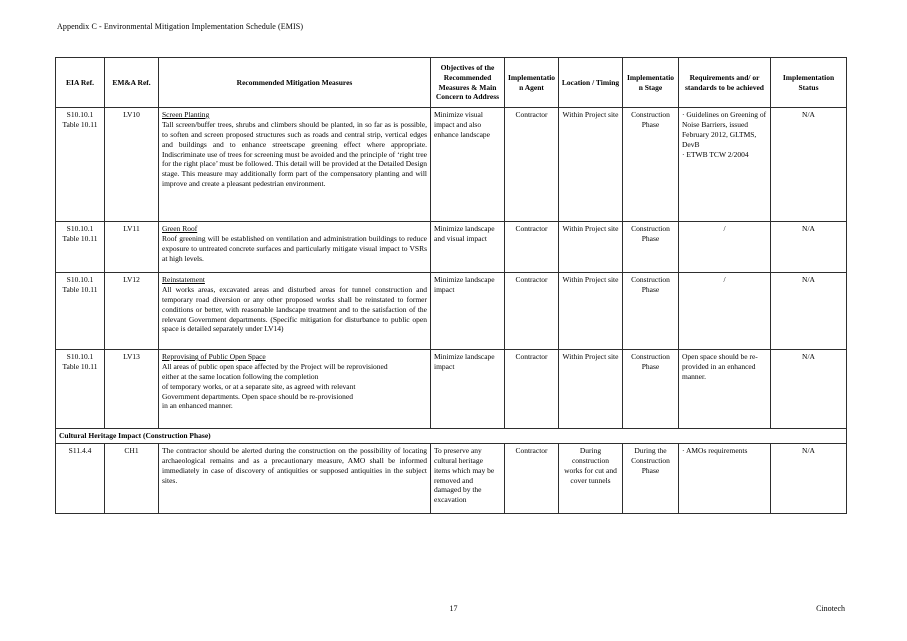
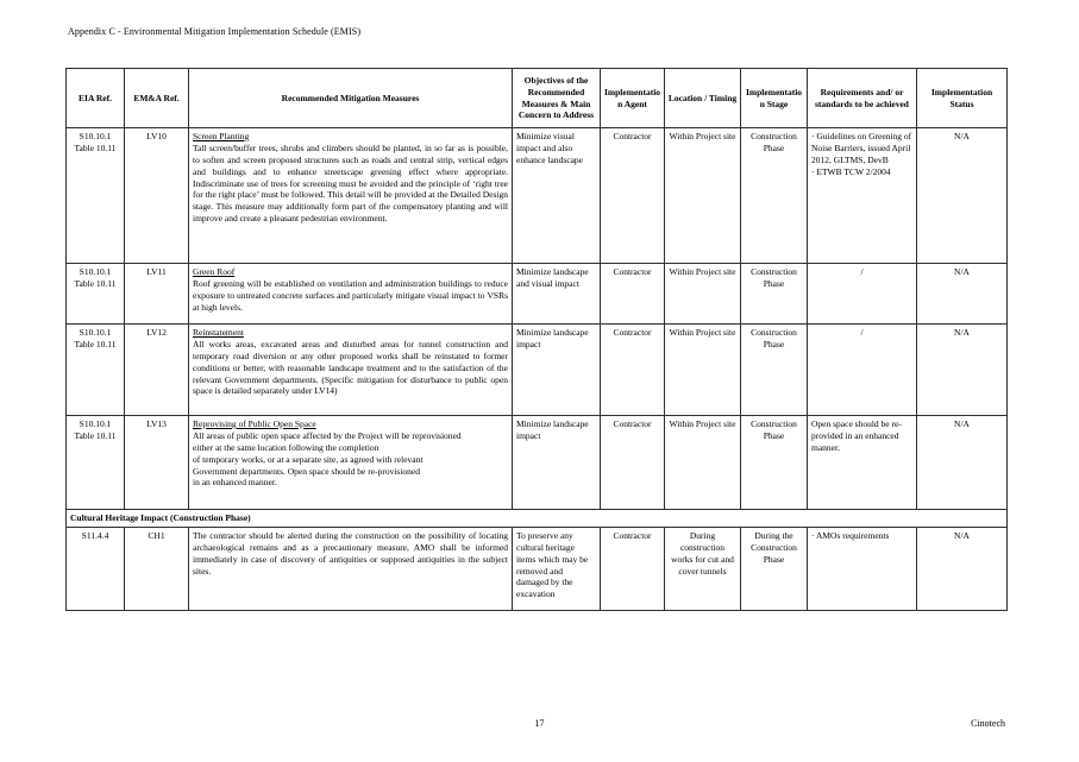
  Appendix C - Environmental Mitigation Implementation Schedule (EMIS)
  EIA Ref.	EM&A Ref.	Recommended Mitigation Measures	Objectives of the Recommended Measures & Main Concern to Address	Implementation Agent	Location / Timing	Implementation Stage	Requirements and/ or standards to be achieved	Implementation Status
- S10.10.1 Table 10.11	LV10	Screen Planting Tall screen/buffer trees, shrubs and climbers should be planted, in so far as is possible, to soften and screen proposed structures such as roads and central strip, vertical edges and buildings and to enhance streetscape greening effect where appropriate. Indiscriminate use of trees for screening must be avoided and the principle of ‘right tree for the right place’ must be followed. This detail will be provided at the Detailed Design stage. This measure may additionally form part of the compensatory planting and will improve and create a pleasant pedestrian environment.	Minimize visual impact and also enhance landscape	Contractor	Within Project site	Construction Phase	· Guidelines on Greening of Noise Barriers, issued February 2012, GLTMS, DevB · ETWB TCW 2/2004	N/A
+ S10.10.1 Table 10.11	LV10	Screen Planting Tall screen/buffer trees, shrubs and climbers should be planted, in so far as is possible, to soften and screen proposed structures such as roads and central strip, vertical edges and buildings and to enhance streetscape greening effect where appropriate. Indiscriminate use of trees for screening must be avoided and the principle of ‘right tree for the right place’ must be followed. This detail will be provided at the Detailed Design stage. This measure may additionally form part of the compensatory planting and will improve and create a pleasant pedestrian environment.	Minimize visual impact and also enhance landscape	Contractor	Within Project site	Construction Phase	· Guidelines on Greening of Noise Barriers, issued April 2012, GLTMS, DevB · ETWB TCW 2/2004	N/A
  S10.10.1 Table 10.11	LV11	Green Roof Roof greening will be established on ventilation and administration buildings to reduce exposure to untreated concrete surfaces and particularly mitigate visual impact to VSRs at high levels.	Minimize landscape and visual impact	Contractor	Within Project site	Construction Phase	/	N/A
  S10.10.1 Table 10.11	LV12	Reinstatement All works areas, excavated areas and disturbed areas for tunnel construction and temporary road diversion or any other proposed works shall be reinstated to former conditions or better, with reasonable landscape treatment and to the satisfaction of the relevant Government departments. (Specific mitigation for disturbance to public open space is detailed separately under LV14)	Minimize landscape impact	Contractor	Within Project site	Construction Phase	/	N/A
  S10.10.1 Table 10.11	LV13	Reprovising of Public Open Space All areas of public open space affected by the Project will be reprovisioned either at the same location following the completion of temporary works, or at a separate site, as agreed with relevant Government departments. Open space should be re-provisioned in an enhanced manner.	Minimize landscape impact	Contractor	Within Project site	Construction Phase	Open space should be re-provided in an enhanced manner.	N/A
  Cultural Heritage Impact (Construction Phase)
  S11.4.4	CH1	The contractor should be alerted during the construction on the possibility of locating archaeological remains and as a precautionary measure, AMO shall be informed immediately in case of discovery of antiquities or supposed antiquities in the subject sites.	To preserve any cultural heritage items which may be removed and damaged by the excavation	Contractor	During construction works for cut and cover tunnels	During the Construction Phase	· AMOs requirements	N/A
  17
  Cinotech
